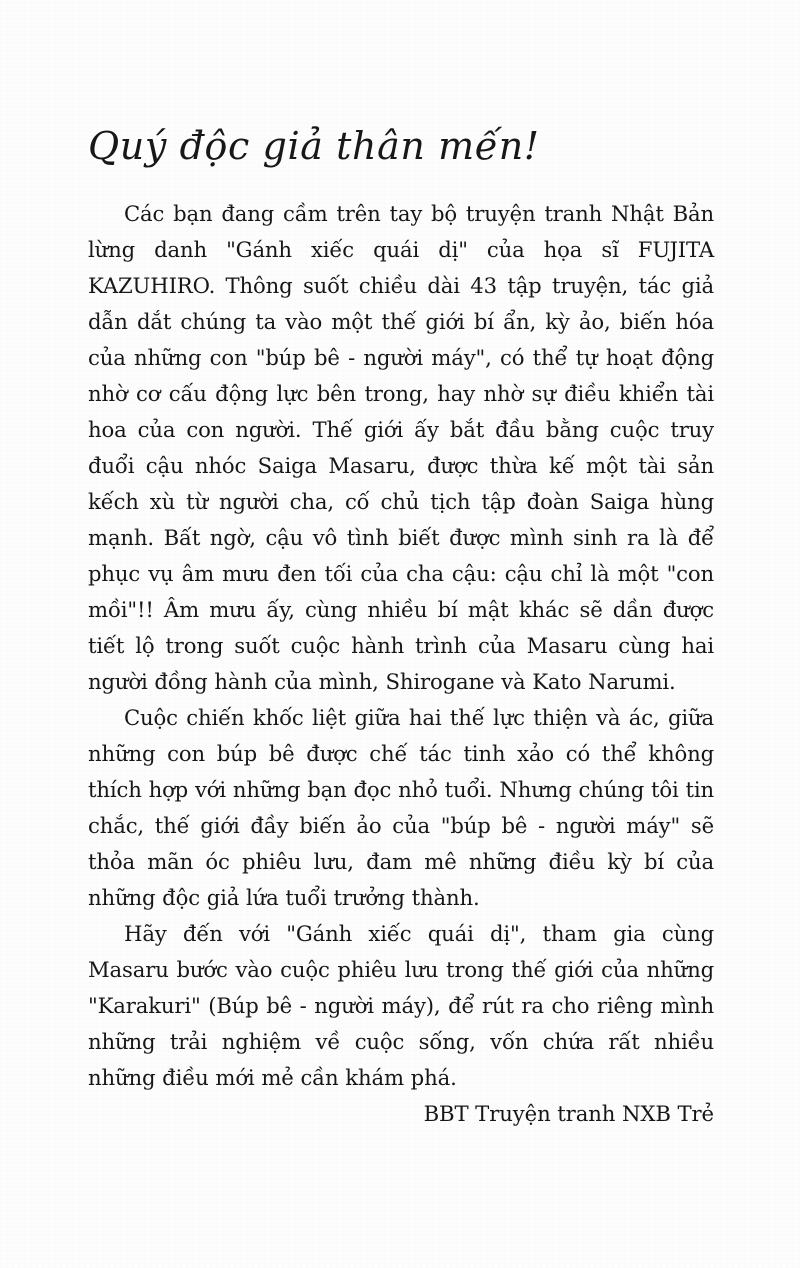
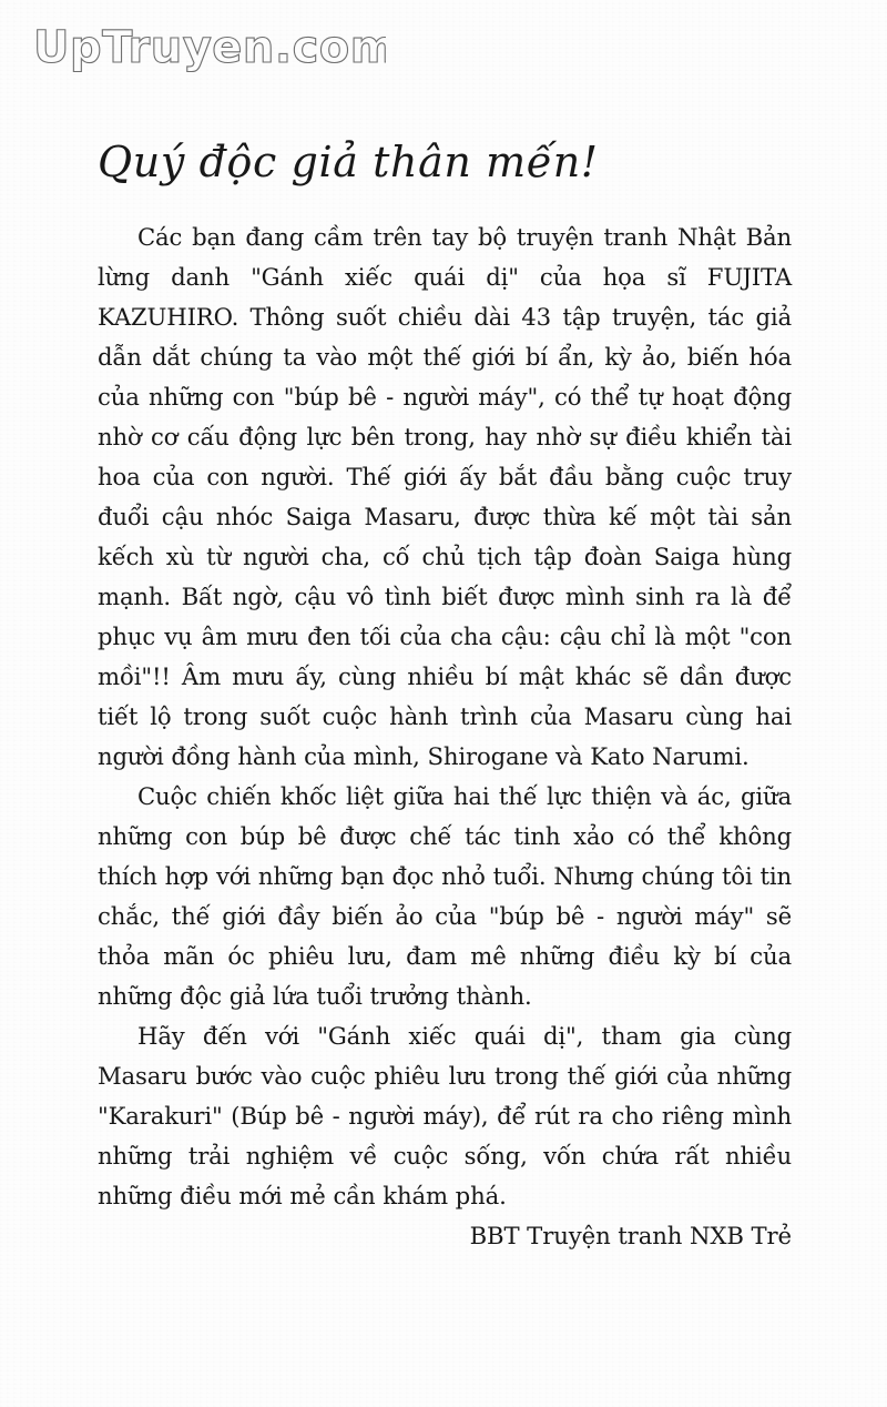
+ UpTruyen.com
